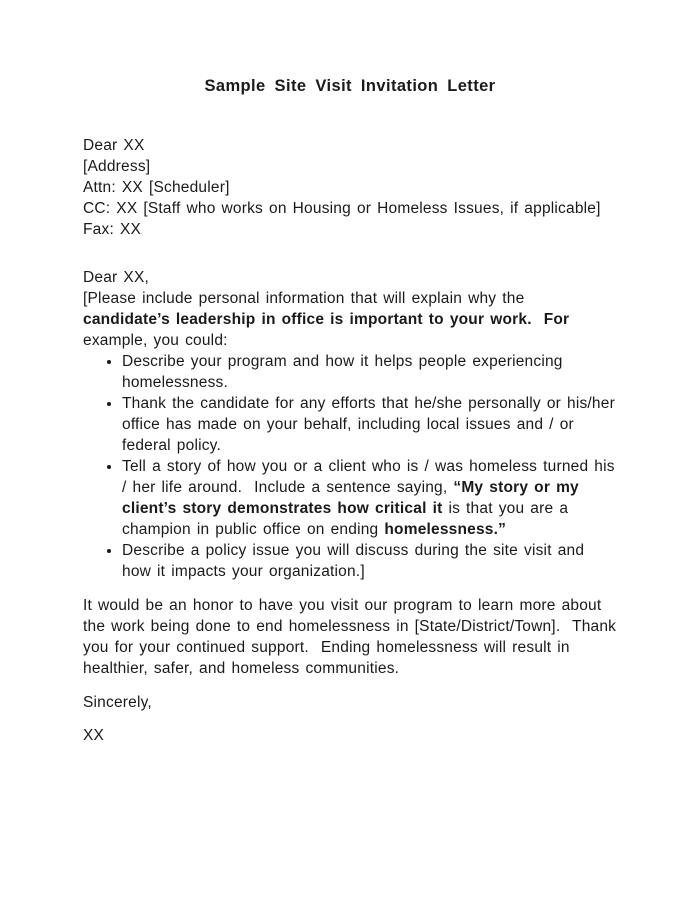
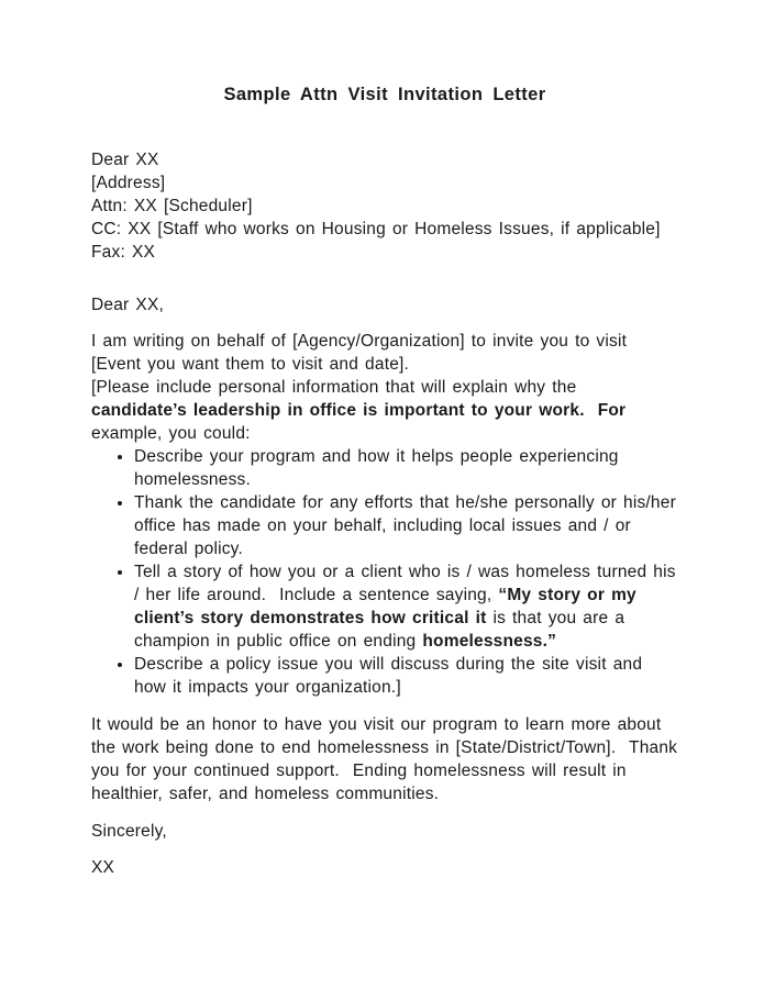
- Sample Site Visit Invitation Letter
+ Sample Attn Visit Invitation Letter
  Dear XX
  [Address]
  Attn: XX [Scheduler]
  CC: XX [Staff who works on Housing or Homeless Issues, if applicable]
  Fax: XX
  Dear XX,
+ I am writing on behalf of [Agency/Organization] to invite you to visit [Event you want them to visit and date].
  [Please include personal information that will explain why the candidate’s leadership in office is important to your work. For example, you could:
  Describe your program and how it helps people experiencing homelessness.
  Thank the candidate for any efforts that he/she personally or his/her office has made on your behalf, including local issues and / or federal policy.
  Tell a story of how you or a client who is / was homeless turned his / her life around. Include a sentence saying, “My story or my client’s story demonstrates how critical it is that you are a champion in public office on ending homelessness.”
  Describe a policy issue you will discuss during the site visit and how it impacts your organization.]
  It would be an honor to have you visit our program to learn more about the work being done to end homelessness in [State/District/Town]. Thank you for your continued support. Ending homelessness will result in healthier, safer, and homeless communities.
  Sincerely,
  XX
